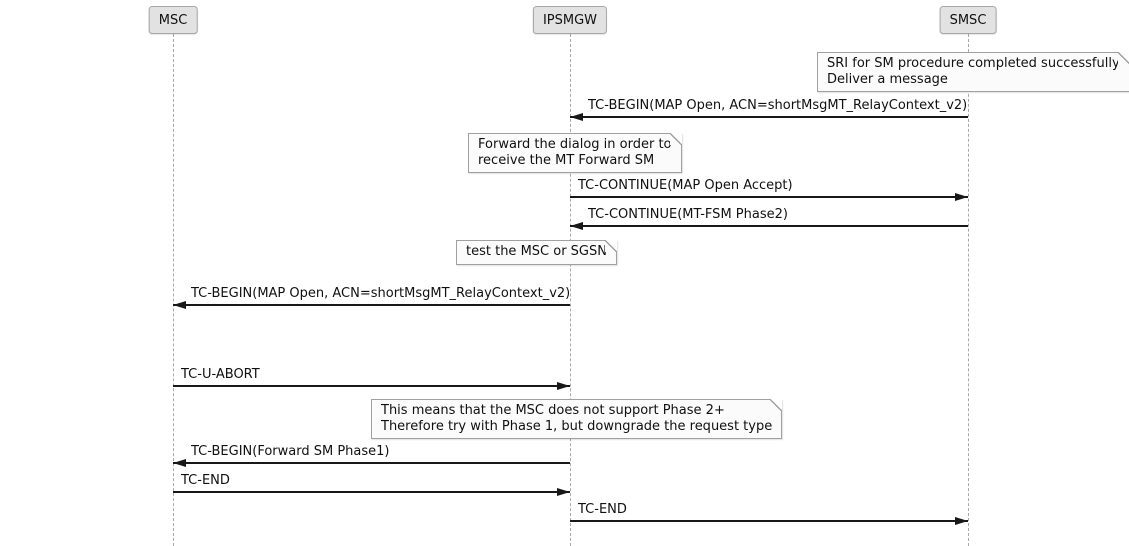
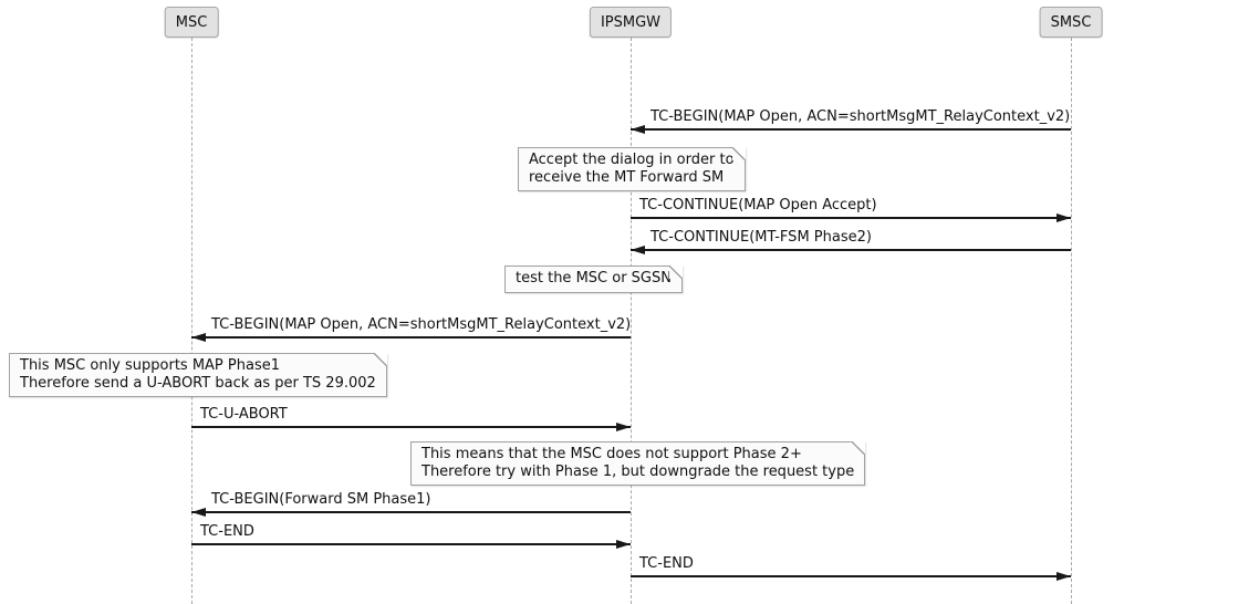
  MSC
  IPSMGW
  SMSC
- SRI for SM procedure completed successfully
- Deliver a message
- Forward the dialog in order to
+ Accept the dialog in order to
  receive the MT Forward SM
  test the MSC or SGSN
+ This MSC only supports MAP Phase1
+ Therefore send a U-ABORT back as per TS 29.002
  This means that the MSC does not support Phase 2+
  Therefore try with Phase 1, but downgrade the request type
  TC-BEGIN(MAP Open, ACN=shortMsgMT_RelayContext_v2)
  TC-CONTINUE(MAP Open Accept)
  TC-CONTINUE(MT-FSM Phase2)
  TC-BEGIN(MAP Open, ACN=shortMsgMT_RelayContext_v2)
  TC-U-ABORT
  TC-BEGIN(Forward SM Phase1)
  TC-END
  TC-END
